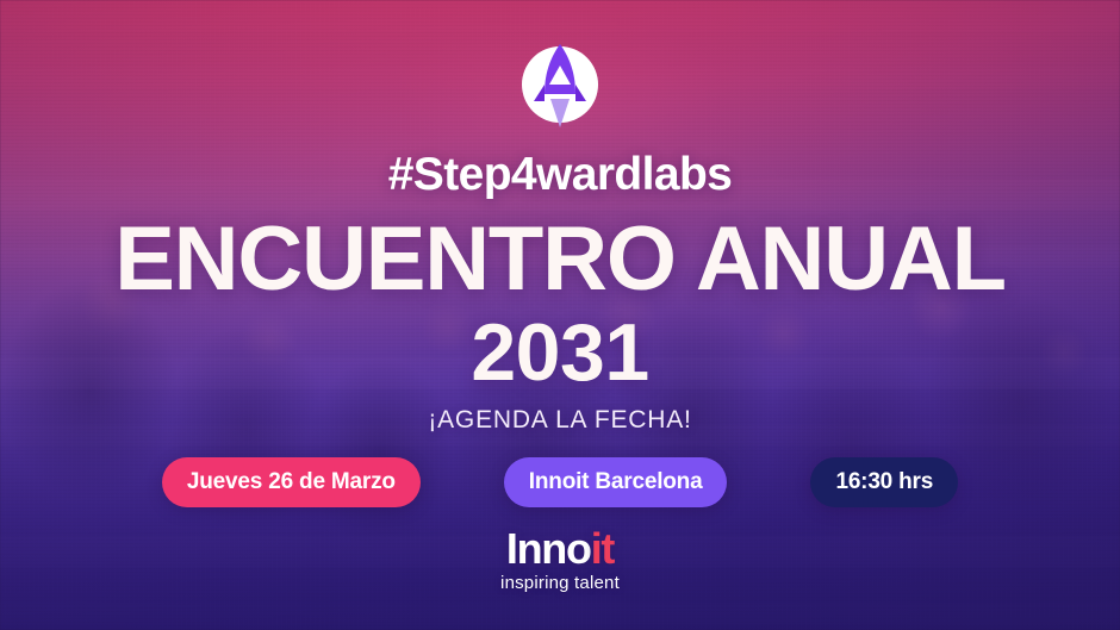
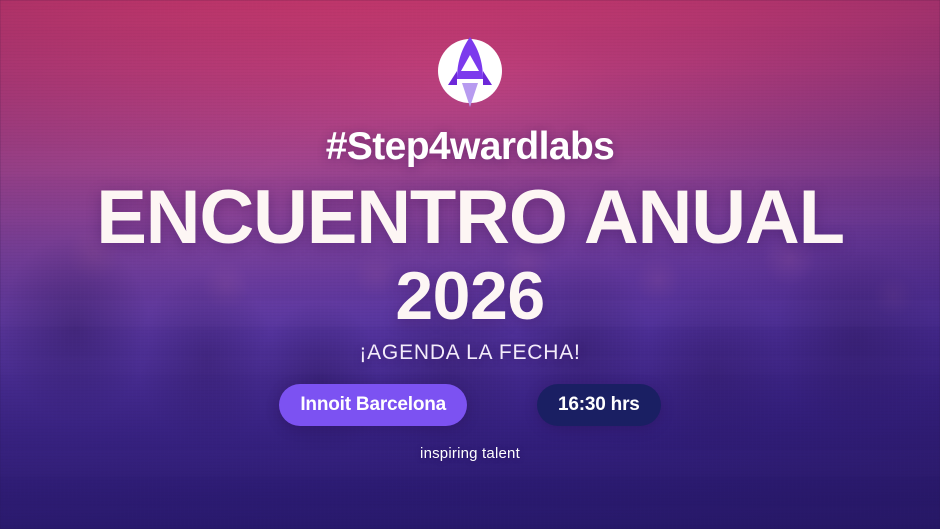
  #Step4wardlabs
  ENCUENTRO ANUAL
- 2031
+ 2026
  ¡AGENDA LA FECHA!
- Jueves 26 de Marzo
  Innoit Barcelona
  16:30 hrs
- Innoit
  inspiring talent
